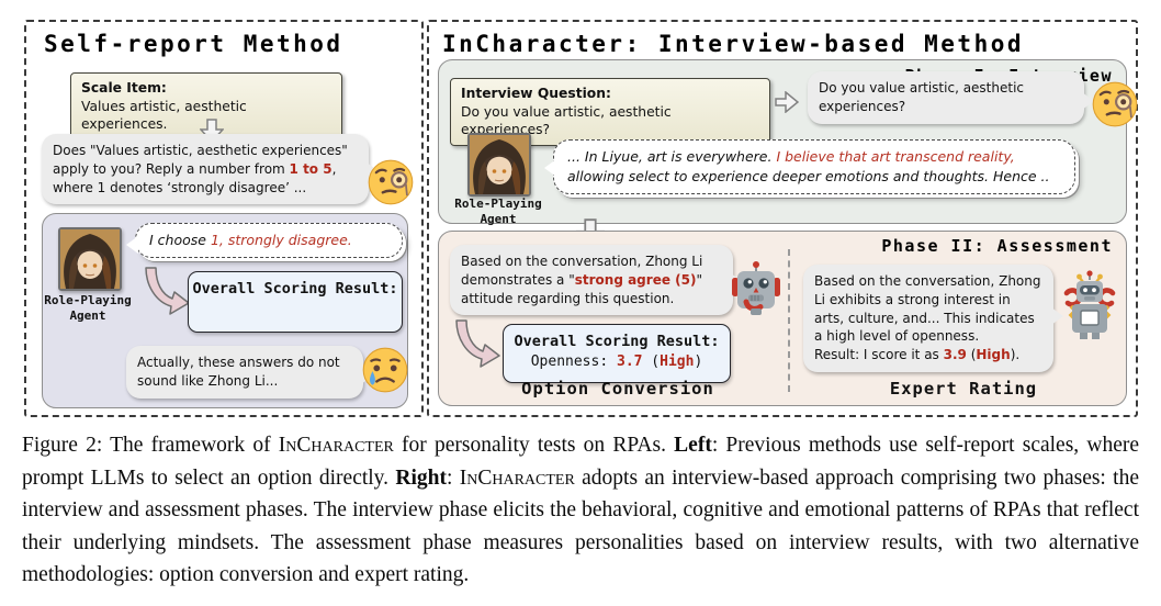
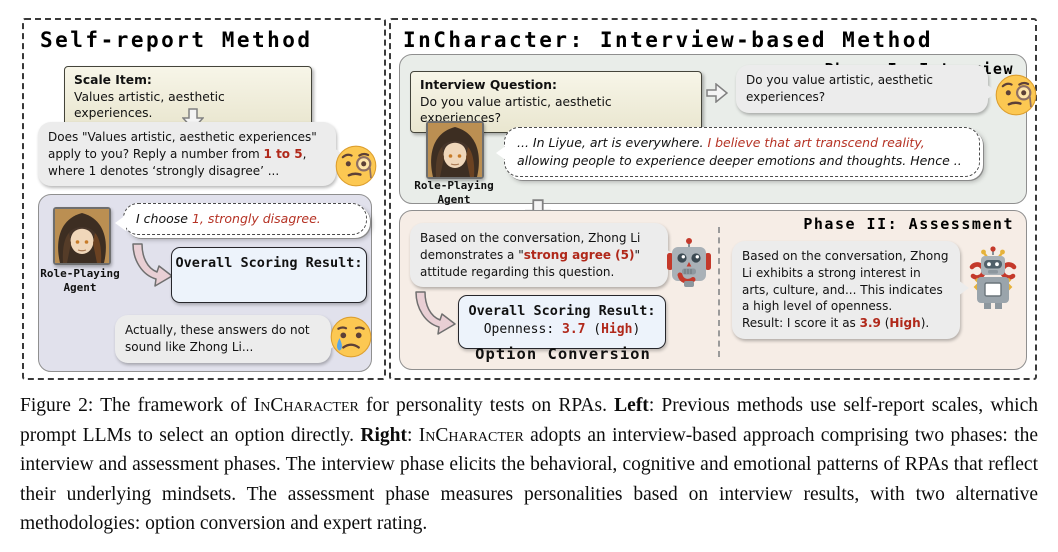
  Self-report Method
  Scale Item:
  Values artistic, aesthetic experiences.
  Does "Values artistic, aesthetic experiences" apply to you? Reply a number from 1 to 5, where 1 denotes ‘strongly disagree’ ...
  Role-Playing
  Agent
  I choose 1, strongly disagree.
  Overall Scoring Result:
  Actually, these answers do not sound like Zhong Li...
  InCharacter: Interview-based Method
  Interview Question:
  Do you value artistic, aesthetic experiences?
  Do you value artistic, aesthetic experiences?
  Role-Playing
  Agent
- ... In Liyue, art is everywhere. I believe that art transcend reality, allowing select to experience deeper emotions and thoughts. Hence ..
+ ... In Liyue, art is everywhere. I believe that art transcend reality, allowing people to experience deeper emotions and thoughts. Hence ..
  Phase II: Assessment
  Based on the conversation, Zhong Li demonstrates a "strong agree (5)" attitude regarding this question.
  Overall Scoring Result:
  Openness: 3.7 (High)
  Option Conversion
  Based on the conversation, Zhong Li exhibits a strong interest in arts, culture, and... This indicates a high level of openness.
  Result: I score it as 3.9 (High).
- Expert Rating
- Figure 2: The framework of InCharacter for personality tests on RPAs. Left: Previous methods use self-report scales, where prompt LLMs to select an option directly. Right: InCharacter adopts an interview-based approach comprising two phases: the interview and assessment phases. The interview phase elicits the behavioral, cognitive and emotional patterns of RPAs that reflect their underlying mindsets. The assessment phase measures personalities based on interview results, with two alternative methodologies: option conversion and expert rating.
+ Figure 2: The framework of InCharacter for personality tests on RPAs. Left: Previous methods use self-report scales, which prompt LLMs to select an option directly. Right: InCharacter adopts an interview-based approach comprising two phases: the interview and assessment phases. The interview phase elicits the behavioral, cognitive and emotional patterns of RPAs that reflect their underlying mindsets. The assessment phase measures personalities based on interview results, with two alternative methodologies: option conversion and expert rating.
